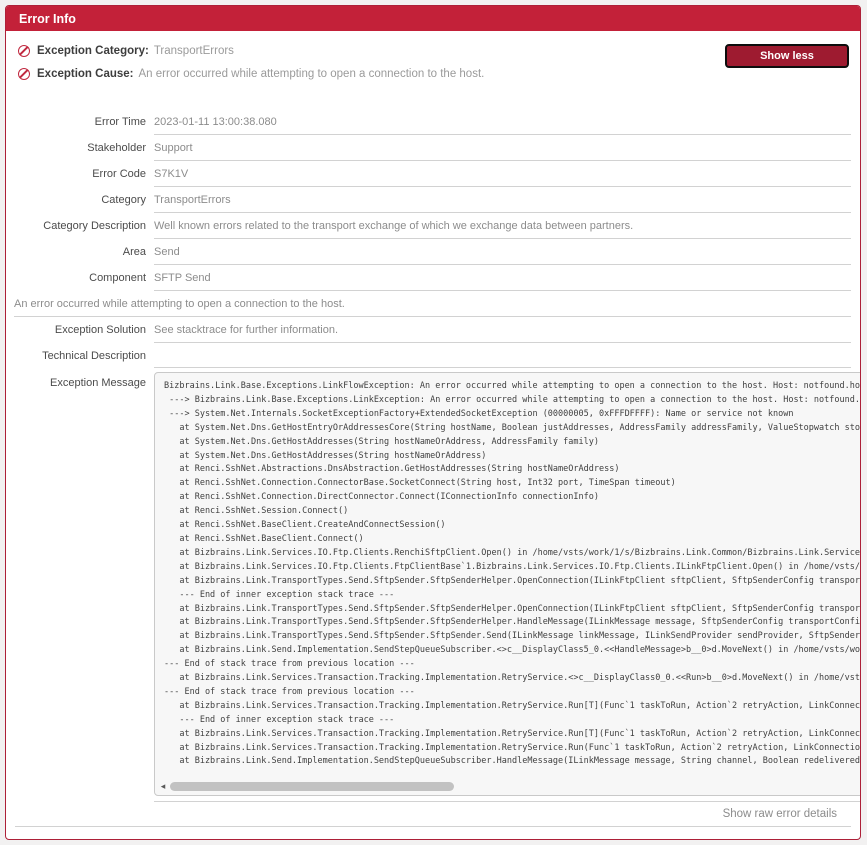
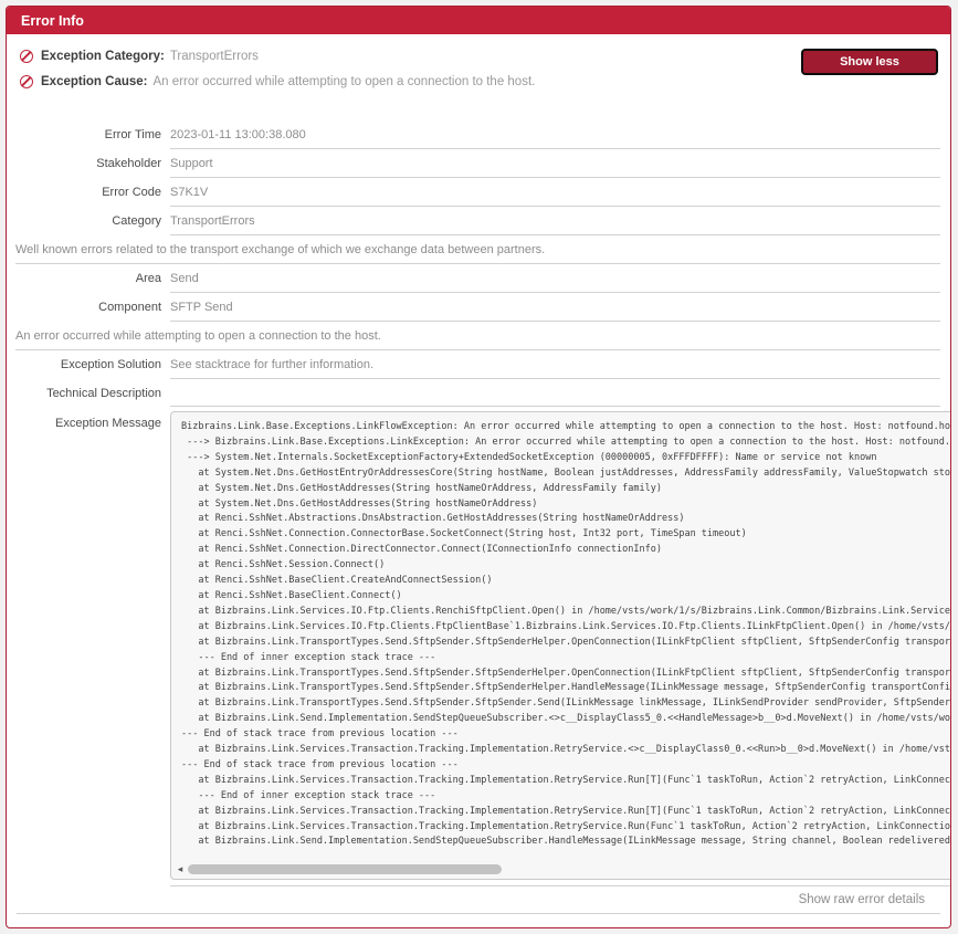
  Error Info
  Exception Category:
  TransportErrors
  Exception Cause:
  An error occurred while attempting to open a connection to the host.
  Show less
  Error Time
  2023-01-11 13:00:38.080
  Stakeholder
  Support
  Error Code
  S7K1V
  Category
  TransportErrors
- Category Description
  Well known errors related to the transport exchange of which we exchange data between partners.
  Area
  Send
  Component
  SFTP Send
  An error occurred while attempting to open a connection to the host.
  Exception Solution
  See stacktrace for further information.
  Technical Description
  Exception Message
  Bizbrains.Link.Base.Exceptions.LinkFlowException: An error occurred while attempting to open a connection to the host. Host: notfound.ho
  ---> Bizbrains.Link.Base.Exceptions.LinkException: An error occurred while attempting to open a connection to the host. Host: notfound.
  ---> System.Net.Internals.SocketExceptionFactory+ExtendedSocketException (00000005, 0xFFFDFFFF): Name or service not known
  at System.Net.Dns.GetHostEntryOrAddressesCore(String hostName, Boolean justAddresses, AddressFamily addressFamily, ValueStopwatch sto
  at System.Net.Dns.GetHostAddresses(String hostNameOrAddress, AddressFamily family)
  at System.Net.Dns.GetHostAddresses(String hostNameOrAddress)
  at Renci.SshNet.Abstractions.DnsAbstraction.GetHostAddresses(String hostNameOrAddress)
  at Renci.SshNet.Connection.ConnectorBase.SocketConnect(String host, Int32 port, TimeSpan timeout)
  at Renci.SshNet.Connection.DirectConnector.Connect(IConnectionInfo connectionInfo)
  at Renci.SshNet.Session.Connect()
  at Renci.SshNet.BaseClient.CreateAndConnectSession()
  at Renci.SshNet.BaseClient.Connect()
  at Bizbrains.Link.Services.IO.Ftp.Clients.RenchiSftpClient.Open() in /home/vsts/work/1/s/Bizbrains.Link.Common/Bizbrains.Link.Service
  at Bizbrains.Link.Services.IO.Ftp.Clients.FtpClientBase`1.Bizbrains.Link.Services.IO.Ftp.Clients.ILinkFtpClient.Open() in /home/vsts/
  at Bizbrains.Link.TransportTypes.Send.SftpSender.SftpSenderHelper.OpenConnection(ILinkFtpClient sftpClient, SftpSenderConfig transpor
  --- End of inner exception stack trace ---
  at Bizbrains.Link.TransportTypes.Send.SftpSender.SftpSenderHelper.OpenConnection(ILinkFtpClient sftpClient, SftpSenderConfig transpor
  at Bizbrains.Link.TransportTypes.Send.SftpSender.SftpSenderHelper.HandleMessage(ILinkMessage message, SftpSenderConfig transportConfi
  at Bizbrains.Link.TransportTypes.Send.SftpSender.SftpSender.Send(ILinkMessage linkMessage, ILinkSendProvider sendProvider, SftpSender
  at Bizbrains.Link.Send.Implementation.SendStepQueueSubscriber.<>c__DisplayClass5_0.<<HandleMessage>b__0>d.MoveNext() in /home/vsts/wo
  --- End of stack trace from previous location ---
  at Bizbrains.Link.Services.Transaction.Tracking.Implementation.RetryService.<>c__DisplayClass0_0.<<Run>b__0>d.MoveNext() in /home/vst
  --- End of stack trace from previous location ---
  at Bizbrains.Link.Services.Transaction.Tracking.Implementation.RetryService.Run[T](Func`1 taskToRun, Action`2 retryAction, LinkConnec
  --- End of inner exception stack trace ---
  at Bizbrains.Link.Services.Transaction.Tracking.Implementation.RetryService.Run[T](Func`1 taskToRun, Action`2 retryAction, LinkConnec
  at Bizbrains.Link.Services.Transaction.Tracking.Implementation.RetryService.Run(Func`1 taskToRun, Action`2 retryAction, LinkConnectio
  at Bizbrains.Link.Send.Implementation.SendStepQueueSubscriber.HandleMessage(ILinkMessage message, String channel, Boolean redelivered
  ◂
  Show raw error details
